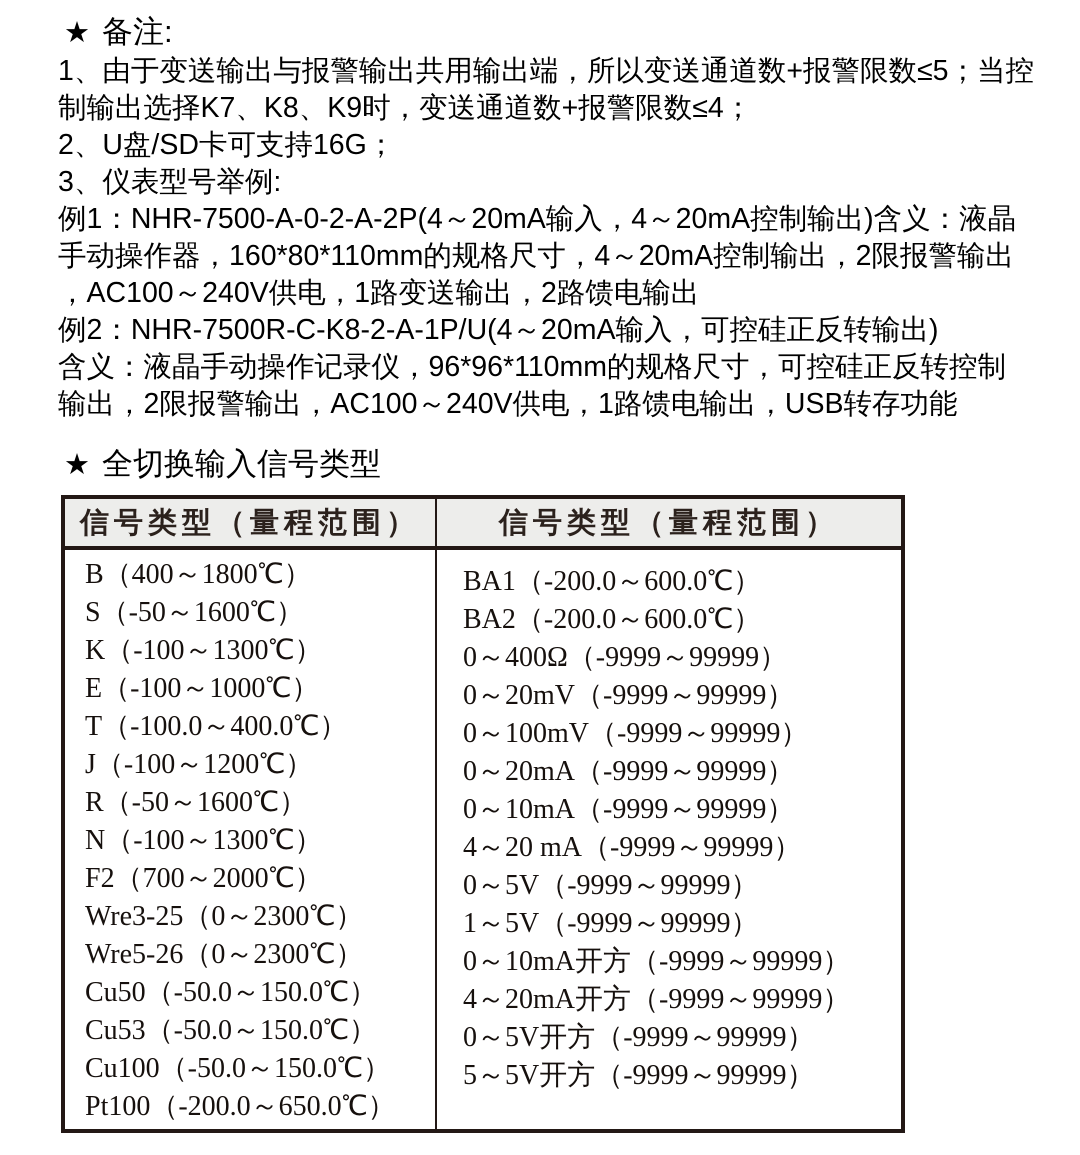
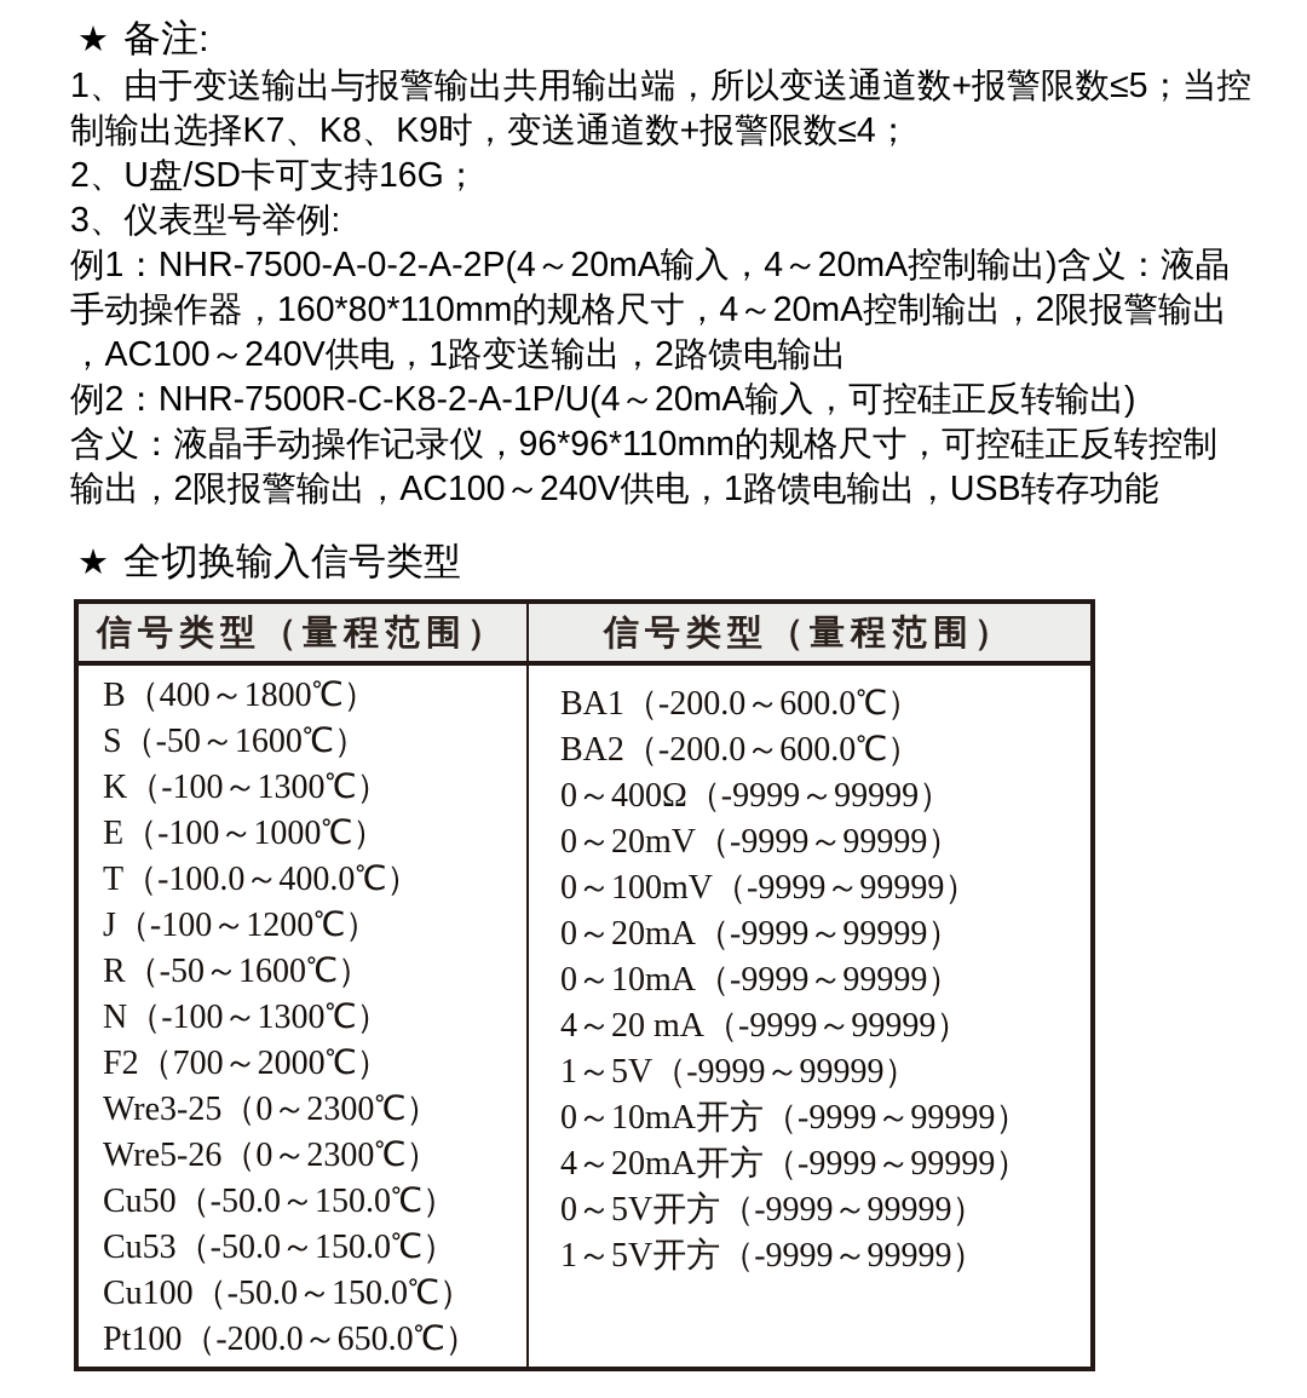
  ★
  备注:
  1、由于变送输出与报警输出共用输出端，所以变送通道数+报警限数≤5；当控
  制输出选择K7、K8、K9时，变送通道数+报警限数≤4；
  2、U盘/SD卡可支持16G；
  3、仪表型号举例:
  例1：NHR-7500-A-0-2-A-2P(4～20mA输入，4～20mA控制输出)含义：液晶
  手动操作器，160*80*110mm的规格尺寸，4～20mA控制输出，2限报警输出
  ，AC100～240V供电，1路变送输出，2路馈电输出
  例2：NHR-7500R-C-K8-2-A-1P/U(4～20mA输入，可控硅正反转输出)
  含义：液晶手动操作记录仪，96*96*110mm的规格尺寸，可控硅正反转控制
  输出，2限报警输出，AC100～240V供电，1路馈电输出，USB转存功能
  ★
  全切换输入信号类型
  信号类型（量程范围）
  信号类型（量程范围）
  B（400～1800℃）
  S（-50～1600℃）
  K（-100～1300℃）
  E（-100～1000℃）
  T（-100.0～400.0℃）
  J（-100～1200℃）
  R（-50～1600℃）
  N（-100～1300℃）
  F2（700～2000℃）
  Wre3-25（0～2300℃）
  Wre5-26（0～2300℃）
  Cu50（-50.0～150.0℃）
  Cu53（-50.0～150.0℃）
  Cu100（-50.0～150.0℃）
  Pt100（-200.0～650.0℃）
  BA1（-200.0～600.0℃）
  BA2（-200.0～600.0℃）
  0～400Ω（-9999～99999）
  0～20mV（-9999～99999）
  0～100mV（-9999～99999）
  0～20mA（-9999～99999）
  0～10mA（-9999～99999）
  4～20 mA（-9999～99999）
- 0～5V（-9999～99999）
  1～5V（-9999～99999）
  0～10mA开方（-9999～99999）
  4～20mA开方（-9999～99999）
  0～5V开方（-9999～99999）
- 5～5V开方（-9999～99999）
+ 1～5V开方（-9999～99999）
